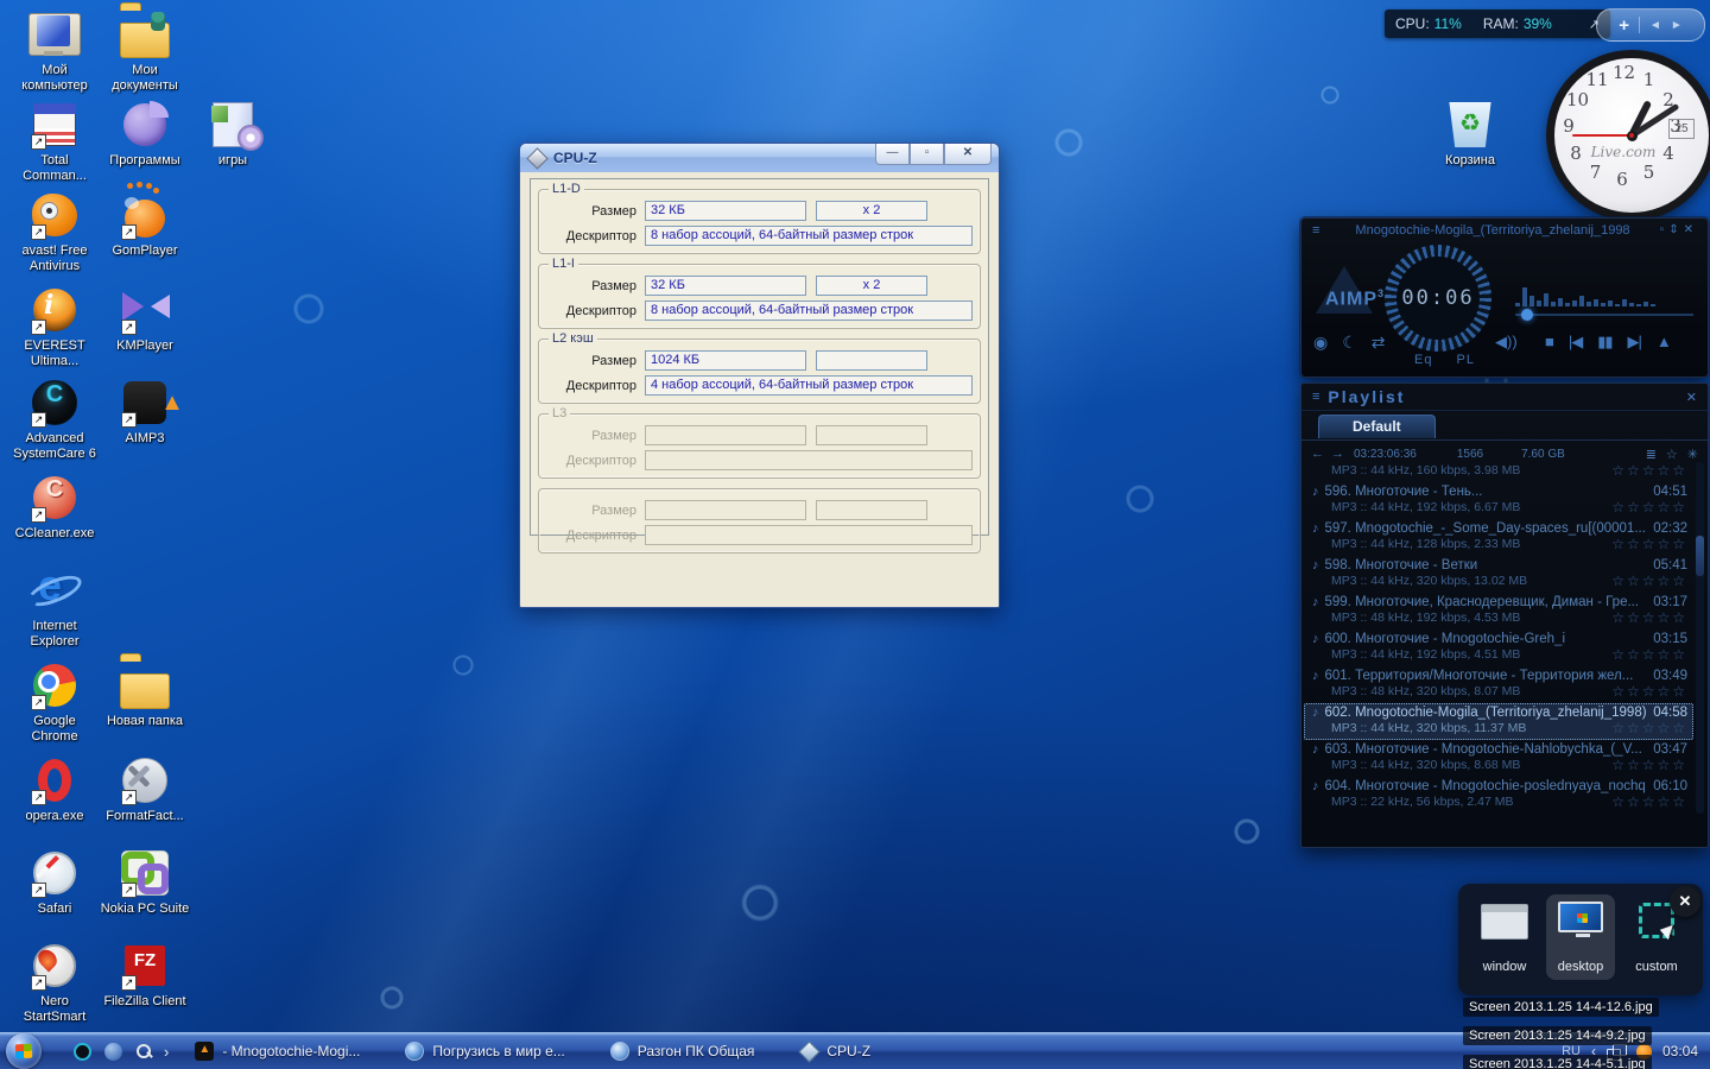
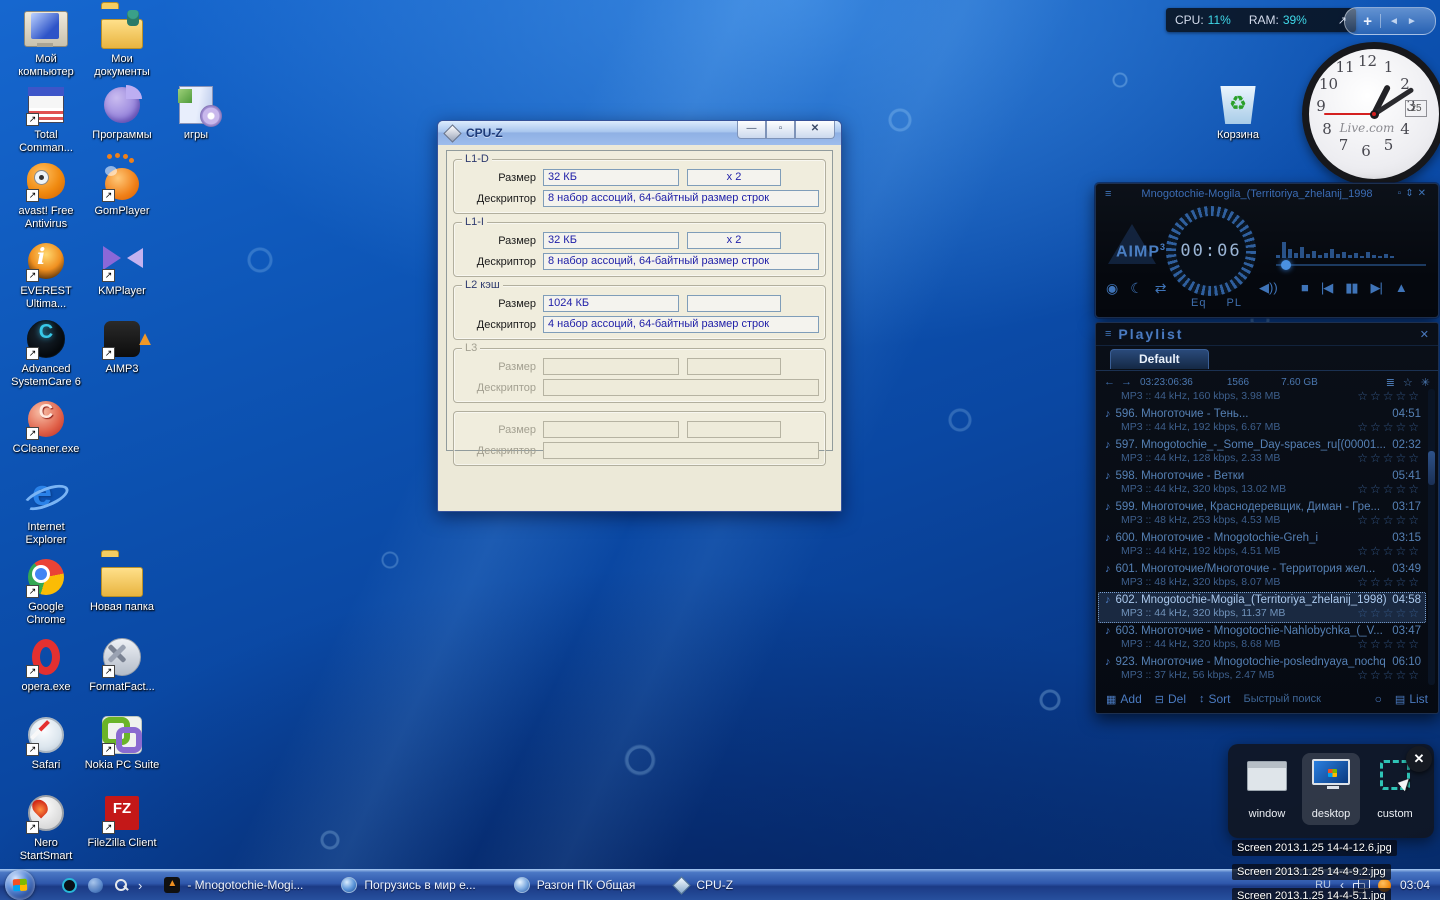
  Мой компьютер
  Мои документы
  Total Comman...
  Программы
  игры
  avast! Free Antivirus
  GomPlayer
  EVEREST Ultima...
  KMPlayer
  Advanced SystemCare 6
  AIMP3
  CCleaner.exe
  Internet Explorer
  Google Chrome
  Новая папка
  opera.exe
  FormatFact...
  Safari
  Nokia PC Suite
  Nero StartSmart
  FileZilla Client
  Корзина
  CPU:
  11%
  RAM:
  39%
  ↗
  +
  ◄
  ►
  12
  1
  2
  3
  4
  5
  6
  7
  8
  9
  10
  11
  Live.com
  25
  CPU-Z
  —
  ▫
  ✕
  L1-D
  Размер
  32 КБ
  x 2
  Дескриптор
  8 набор ассоций, 64-байтный размер строк
  L1-I
  Размер
  32 КБ
  x 2
  Дескриптор
  8 набор ассоций, 64-байтный размер строк
  L2 кэш
  Размер
  1024 КБ
  Дескриптор
  4 набор ассоций, 64-байтный размер строк
  L3
  Размер
  Дескриптор
  Размер
  Дескриптор
  ≡
  Mnogotochie-Mogila_(Territoriya_zhelanij_1998
  ▫⇕✕
  AIMP3
  00:06
  Eq PL
  ◉
  ☾
  ⇄
  ◀))
  ■
  |◀
  ▮▮
  ▶|
  ▲
  ≡
  Playlist
  ✕
  Default
  ←
  →
  03:23:06:36
  1566
  7.60 GB
  ≣
  ☆
  ✳
  MP3 :: 44 kHz, 160 kbps, 3.98 MB
  ☆☆☆☆☆
  ♪
  596. Многоточие - Тень...
  04:51
  MP3 :: 44 kHz, 192 kbps, 6.67 MB
  ☆☆☆☆☆
  ♪
  597. Mnogotochie_-_Some_Day-spaces_ru[(00001...
  02:32
  MP3 :: 44 kHz, 128 kbps, 2.33 MB
  ☆☆☆☆☆
  ♪
  598. Многоточие - Ветки
  05:41
  MP3 :: 44 kHz, 320 kbps, 13.02 MB
  ☆☆☆☆☆
  ♪
  599. Многоточие, Краснодеревщик, Диман - Гре...
  03:17
- MP3 :: 48 kHz, 192 kbps, 4.53 MB
+ MP3 :: 48 kHz, 253 kbps, 4.53 MB
  ☆☆☆☆☆
  ♪
  600. Многоточие - Mnogotochie-Greh_i
  03:15
  MP3 :: 44 kHz, 192 kbps, 4.51 MB
  ☆☆☆☆☆
  ♪
- 601. Территория/Многоточие - Территория жел...
+ 601. Многоточие/Многоточие - Территория жел...
  03:49
  MP3 :: 48 kHz, 320 kbps, 8.07 MB
  ☆☆☆☆☆
  ♪
  602. Mnogotochie-Mogila_(Territoriya_zhelanij_1998)
  04:58
  MP3 :: 44 kHz, 320 kbps, 11.37 MB
  ☆☆☆☆☆
  ♪
  603. Многоточие - Mnogotochie-Nahlobychka_(_V...
  03:47
  MP3 :: 44 kHz, 320 kbps, 8.68 MB
  ☆☆☆☆☆
  ♪
- 604. Многоточие - Mnogotochie-poslednyaya_nochq
+ 923. Многоточие - Mnogotochie-poslednyaya_nochq
  06:10
- MP3 :: 22 kHz, 56 kbps, 2.47 MB
+ MP3 :: 37 kHz, 56 kbps, 2.47 MB
  ☆☆☆☆☆
+ ▦
+ Add
+ ⊟
+ Del
+ ↕
+ Sort
+ Быстрый поиск
+ ○
+ ▤
+ List
  window
  desktop
  custom
  ✕
  Screen 2013.1.25 14-4-12.6.jpg
  Screen 2013.1.25 14-4-9.2.jpg
  Screen 2013.1.25 14-4-5.1.jpg
  ›
  - Mnogotochie-Mogi...
  Погрузись в мир е...
  Разгон ПК Общая
  CPU-Z
  RU
  ‹
  03:04
